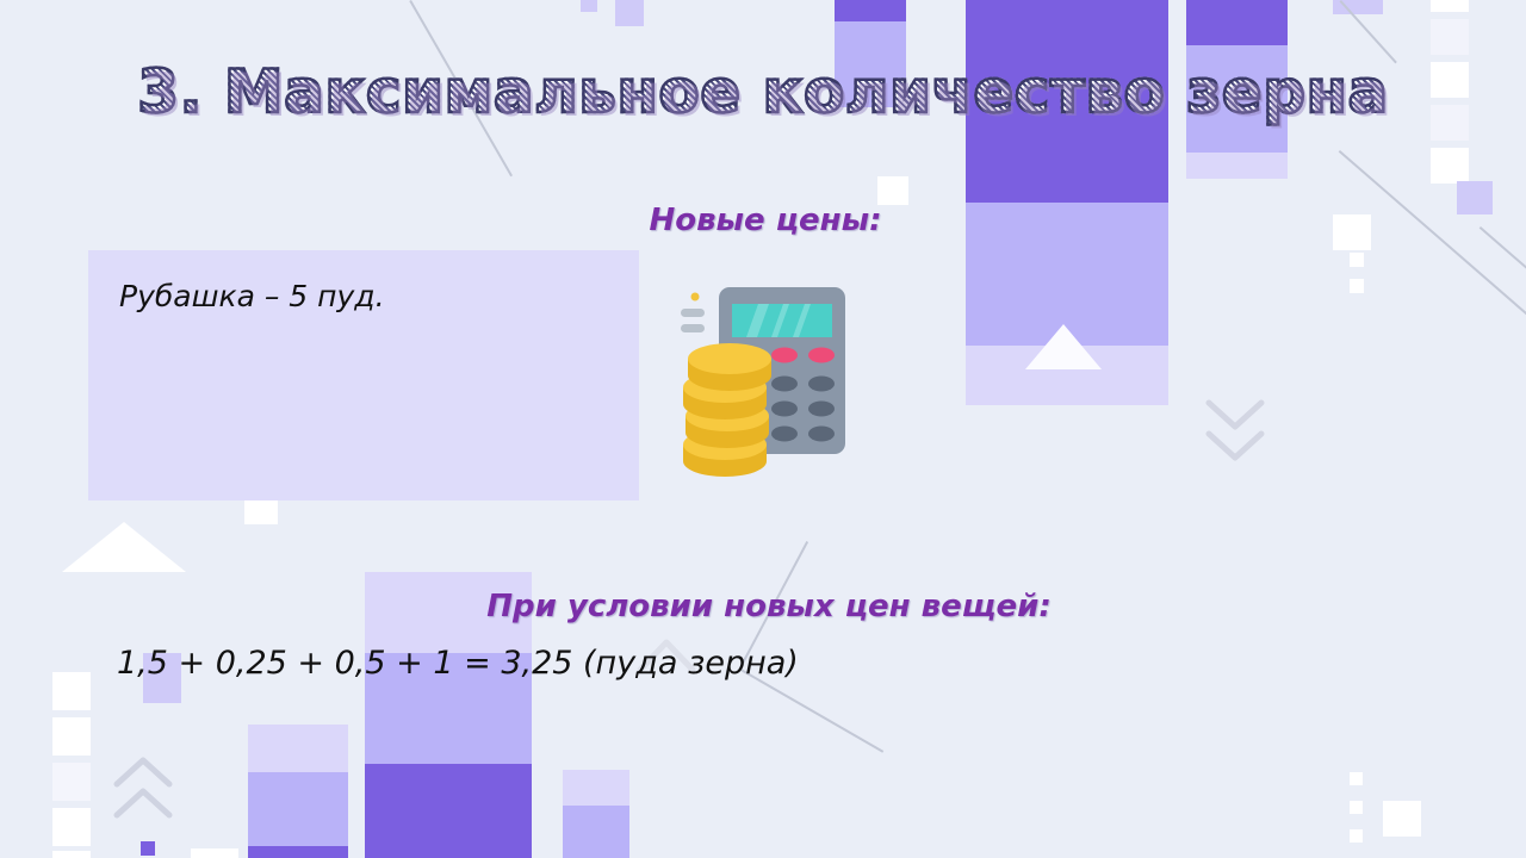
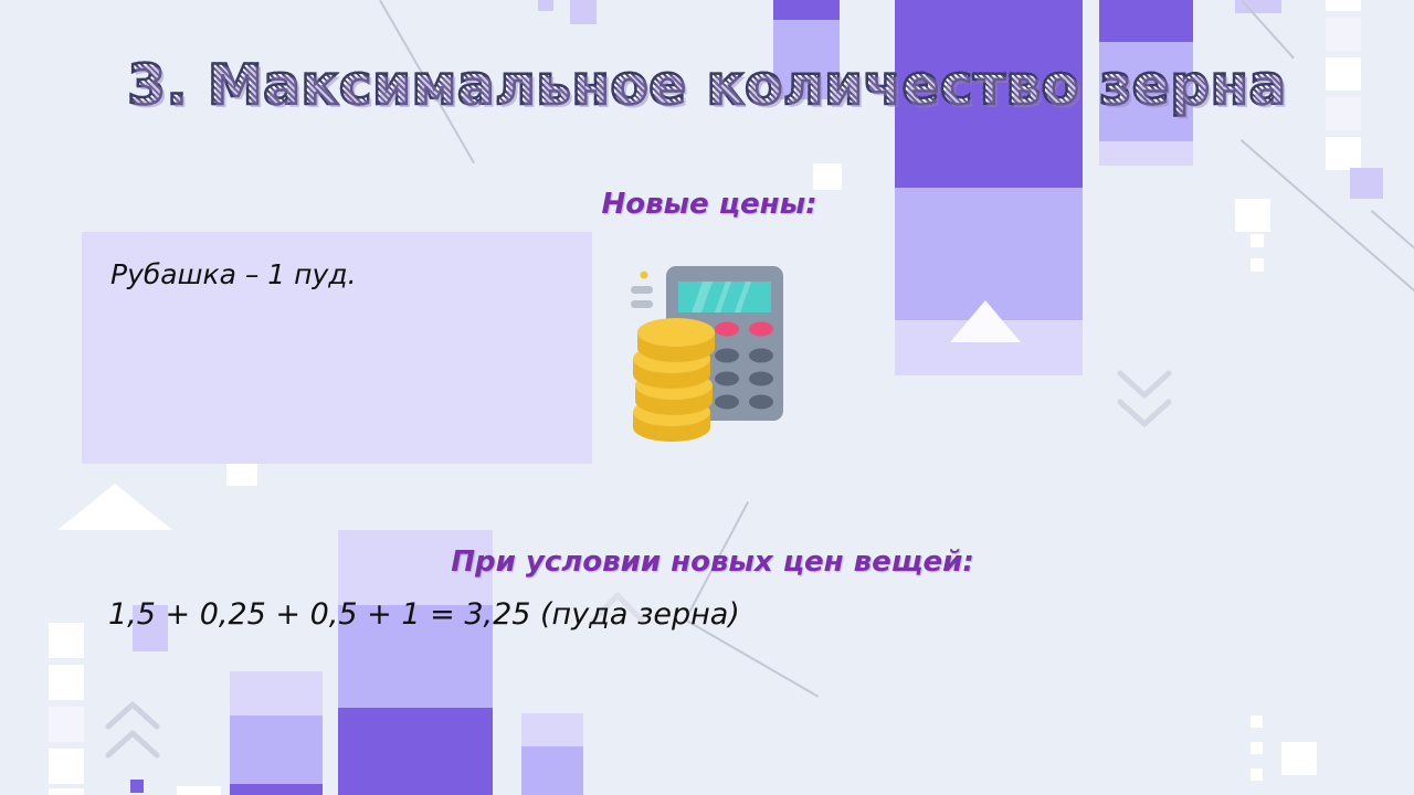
  3. Максимальное количество зерна
  Новые цены:
- Рубашка – 5 пуд.
+ Рубашка – 1 пуд.
  При условии новых цен вещей:
  1,5 + 0,25 + 0,5 + 1 = 3,25 (пуда зерна)
